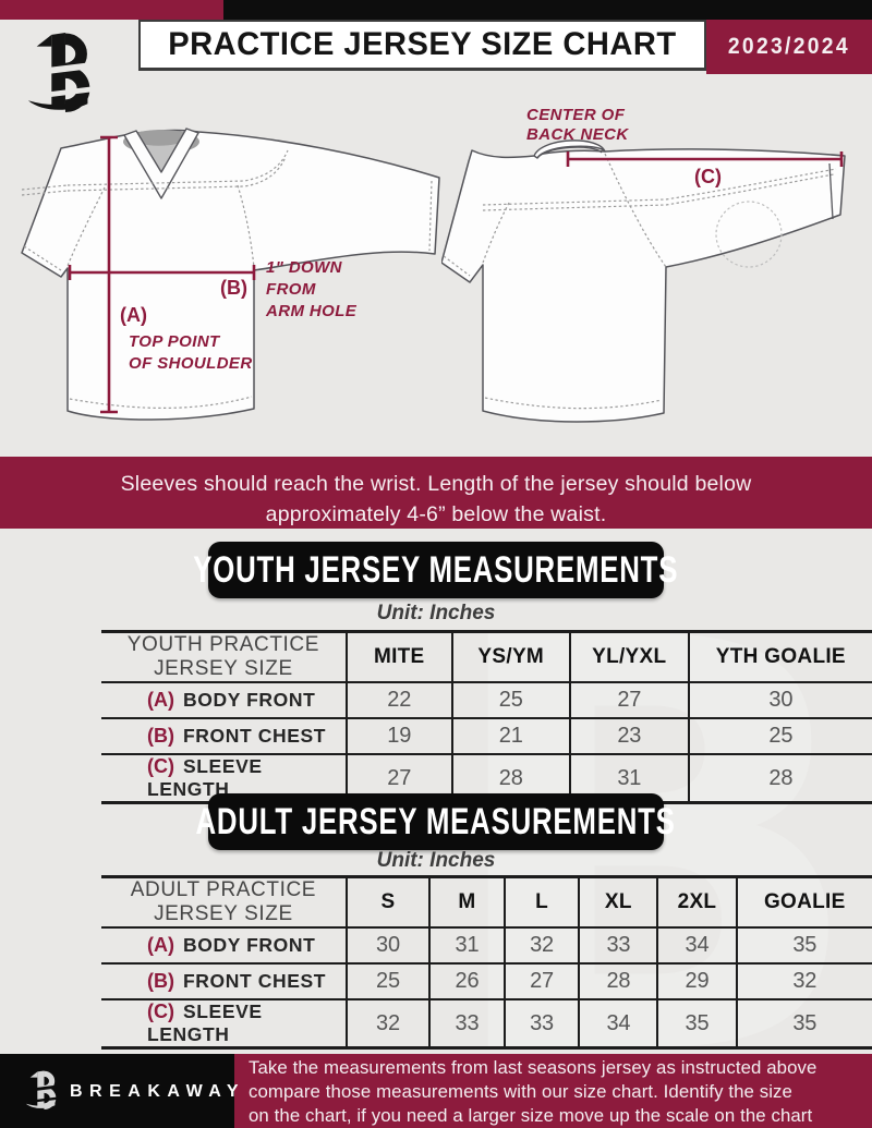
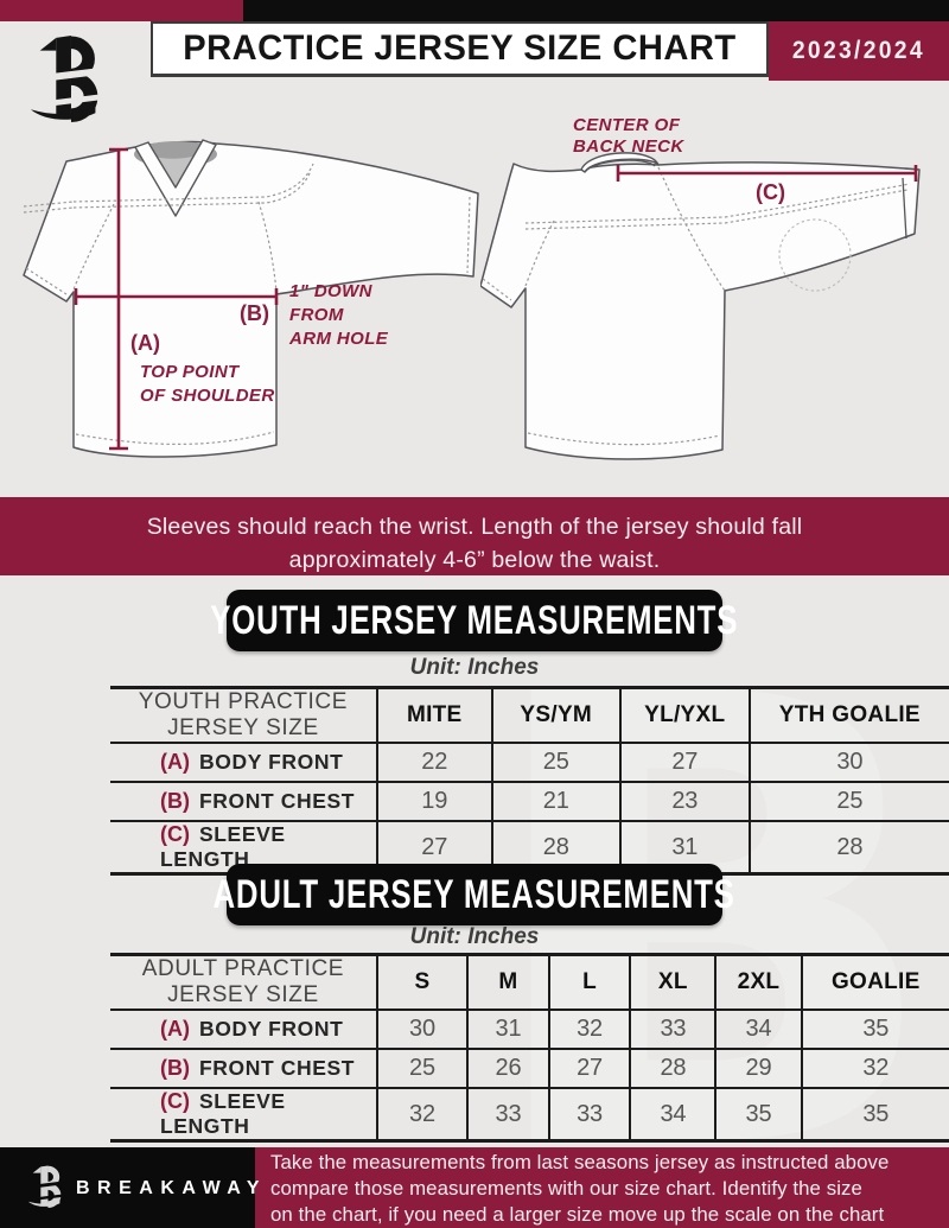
  B
  PRACTICE JERSEY SIZE CHART
  2023/2024
  (A)
  TOP POINT
  OF SHOULDER
  (B)
  1" DOWN
  FROM
  ARM HOLE
  (C)
  CENTER OF
  BACK NECK
- Sleeves should reach the wrist. Length of the jersey should below
+ Sleeves should reach the wrist. Length of the jersey should fall
  approximately 4-6” below the waist.
  YOUTH JERSEY MEASUREMENTS
  Unit: Inches
  YOUTH PRACTICE JERSEY SIZE	MITE	YS/YM	YL/YXL	YTH GOALIE
  (A) BODY FRONT	22	25	27	30
  (B) FRONT CHEST	19	21	23	25
  (C) SLEEVE LENGTH	27	28	31	28
  ADULT JERSEY MEASUREMENTS
  Unit: Inches
  ADULT PRACTICE JERSEY SIZE	S	M	L	XL	2XL	GOALIE
  (A) BODY FRONT	30	31	32	33	34	35
  (B) FRONT CHEST	25	26	27	28	29	32
  (C) SLEEVE LENGTH	32	33	33	34	35	35
  BREAKAWAY
  Take the measurements from last seasons jersey as instructed above
  compare those measurements with our size chart. Identify the size
  on the chart, if you need a larger size move up the scale on the chart
